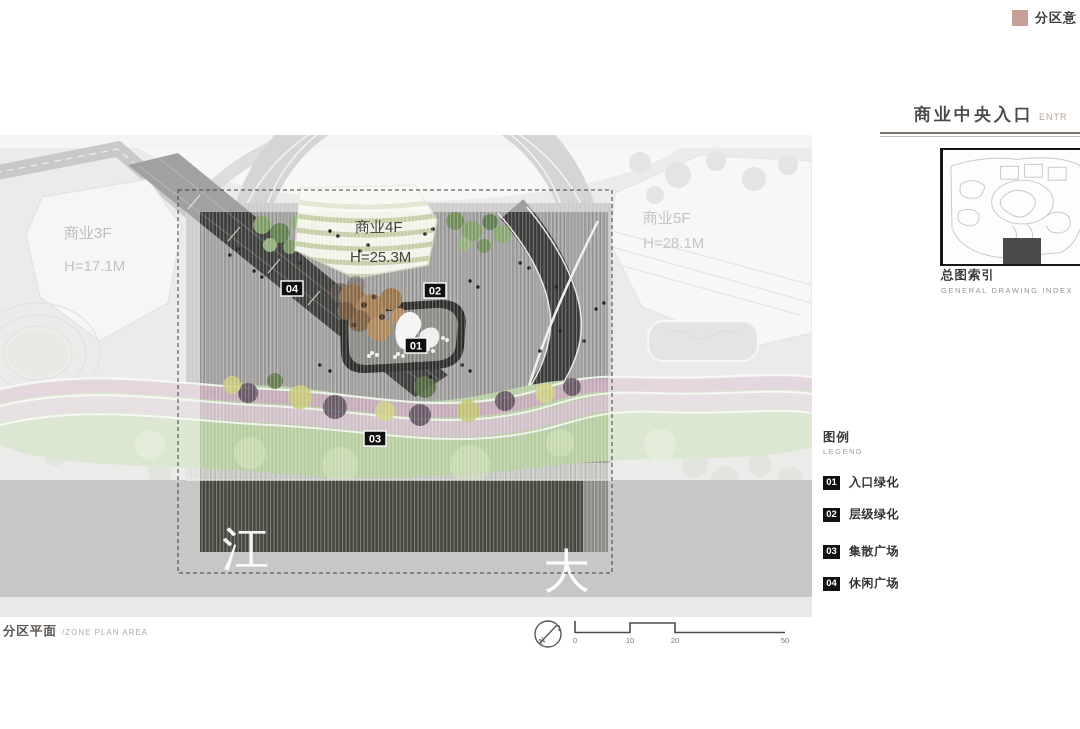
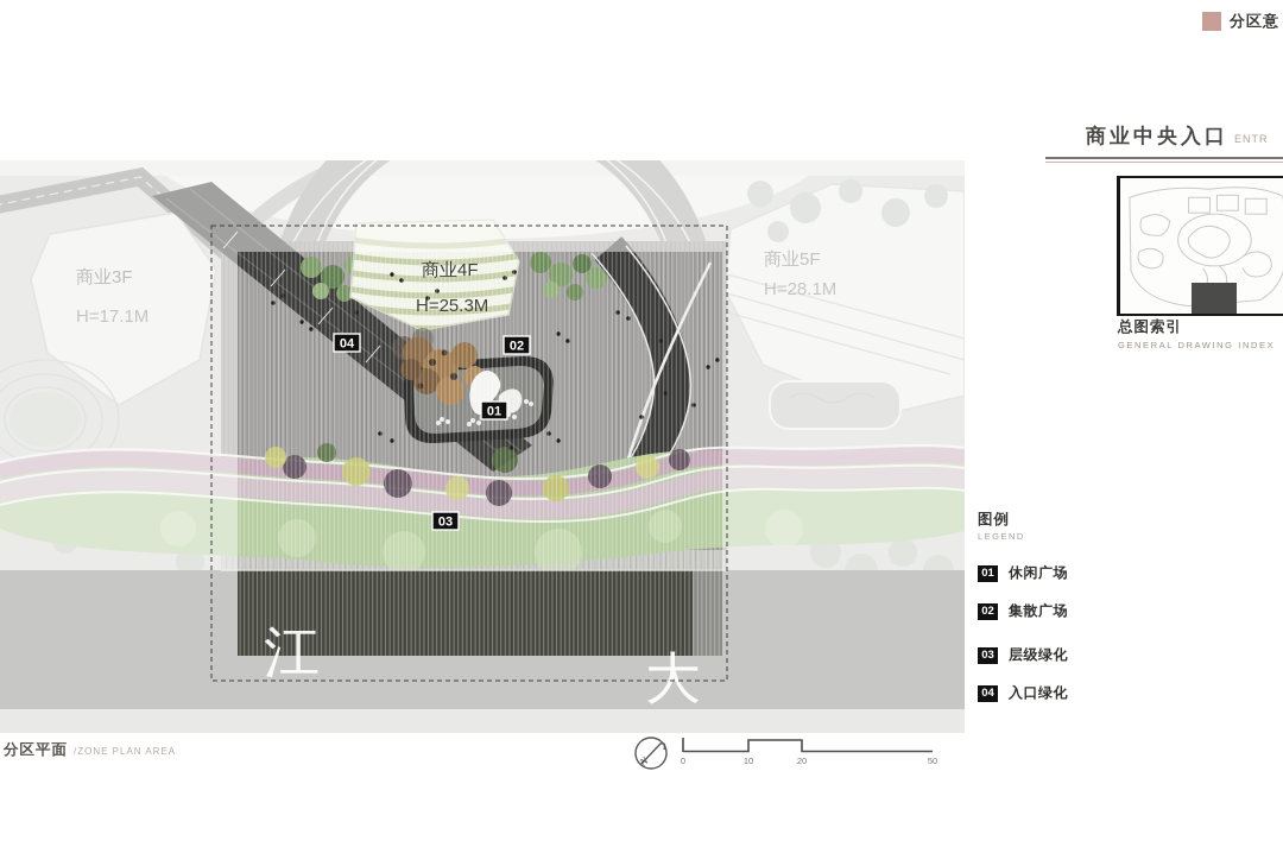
  江
  大
  商业3F
  H=17.1M
  商业4F
  H=25.3M
  商业5F
  H=28.1M
  01
  02
  03
  04
  分区意
  商业中央入口
  ENTR
  总图索引
  GENERAL DRAWING INDEX
  图例
  LEGEND
  01
- 入口绿化
+ 休闲广场
  02
- 层级绿化
+ 集散广场
  03
- 集散广场
+ 层级绿化
  04
- 休闲广场
+ 入口绿化
  分区平面
  /ZONE PLAN AREA
  0
  10
  20
  50
